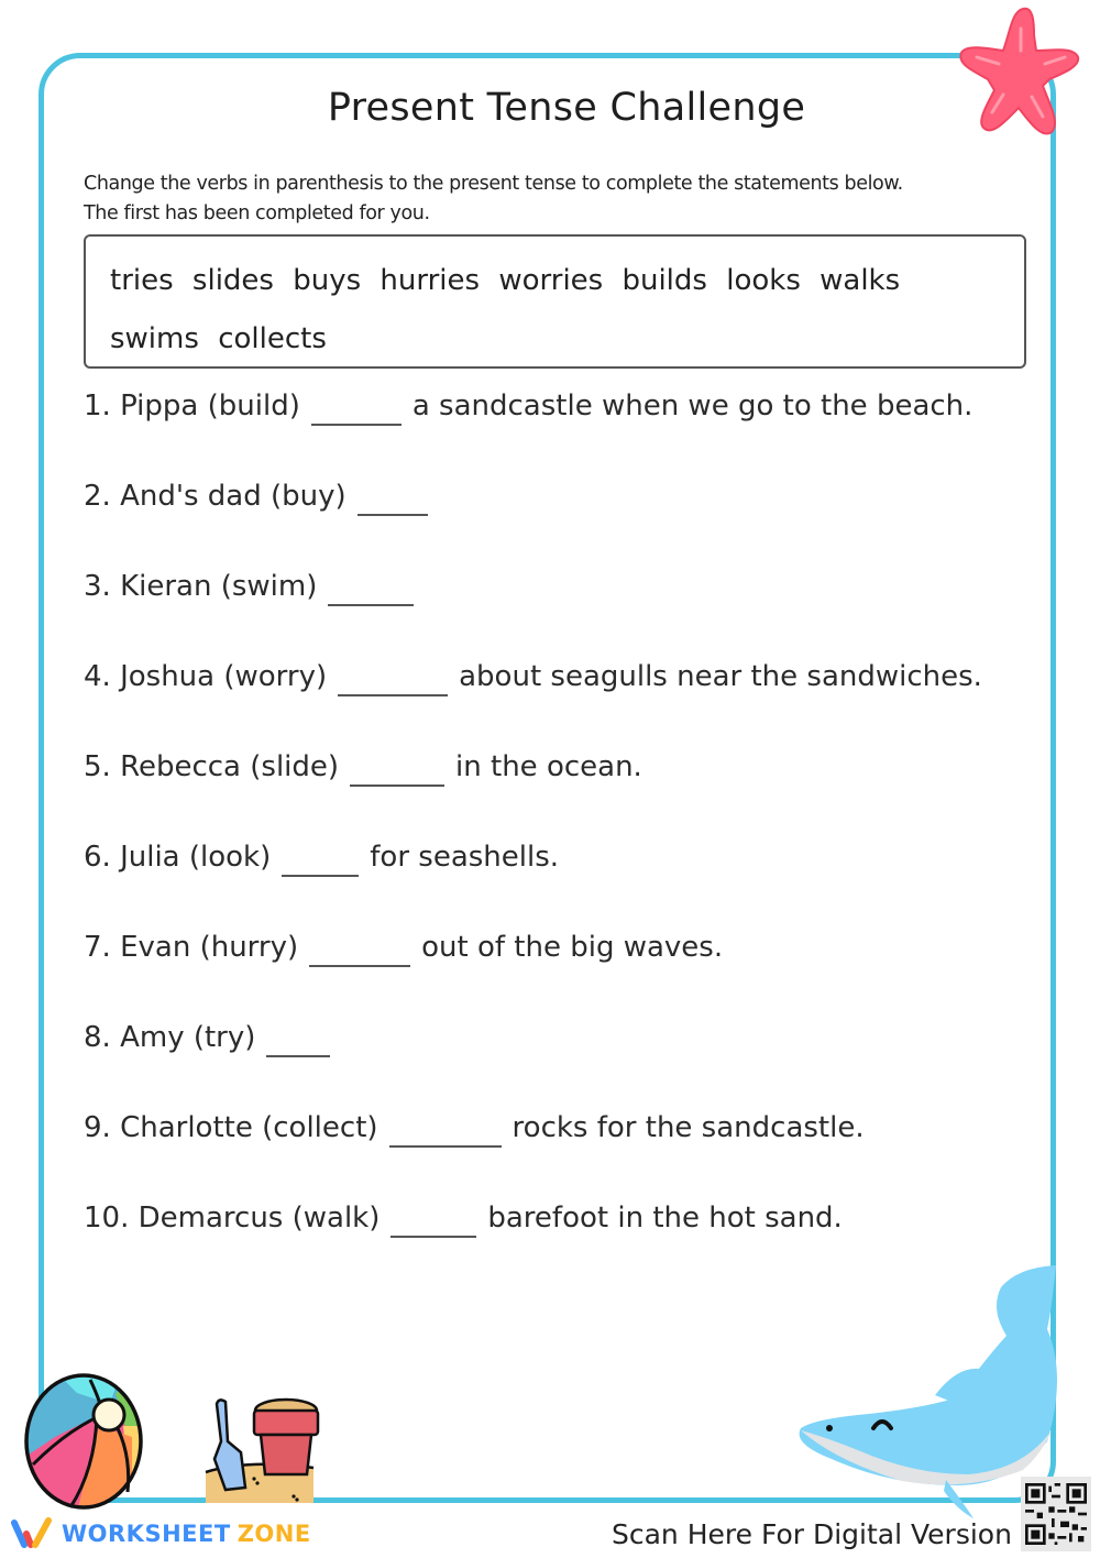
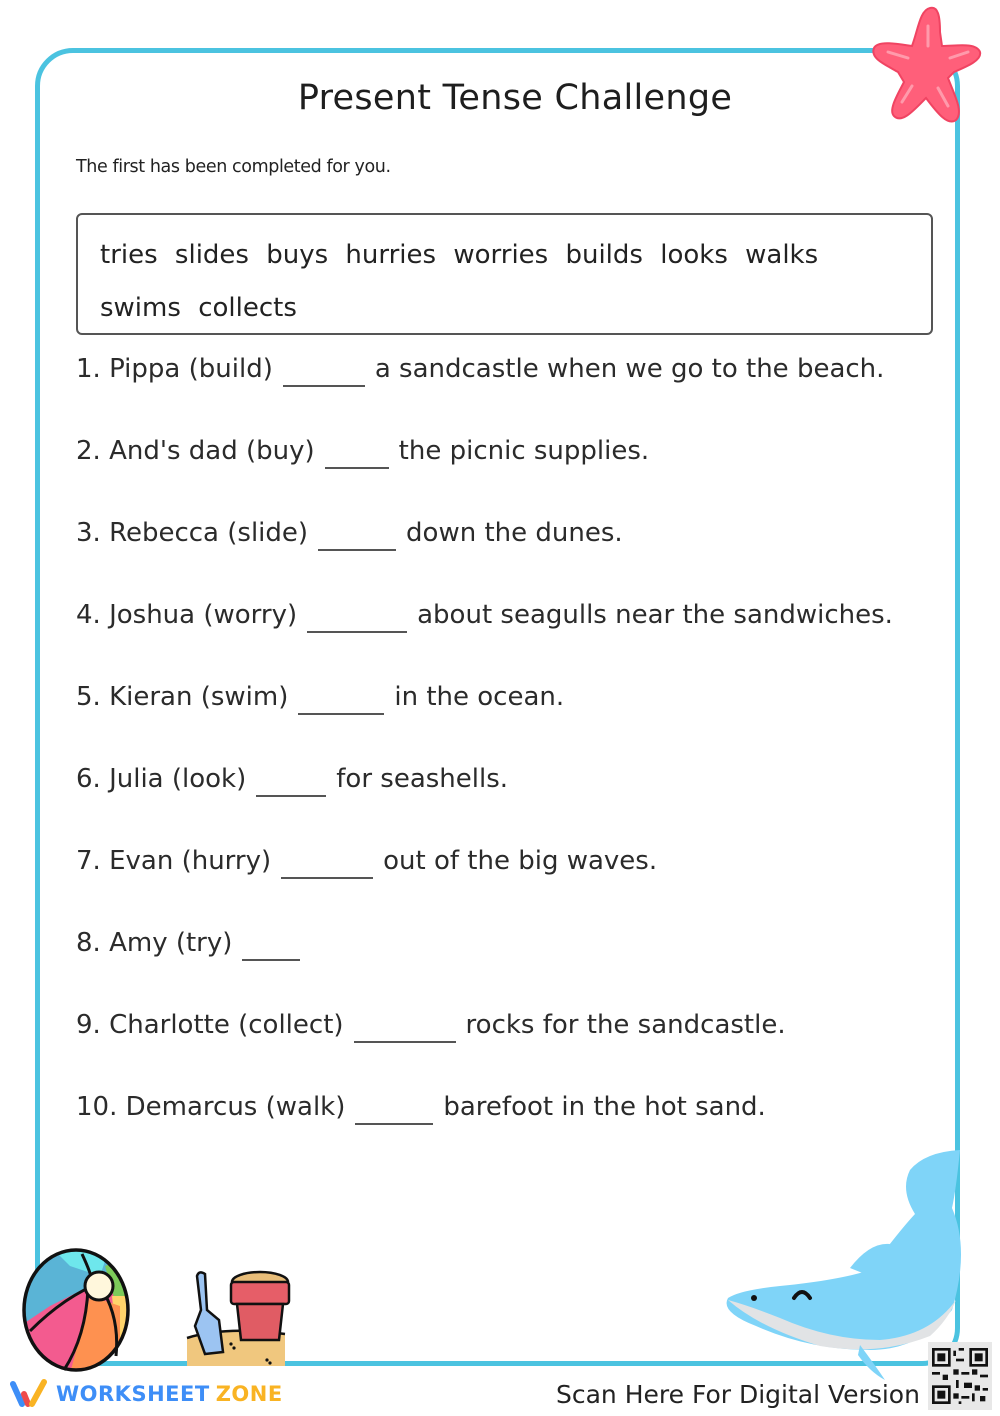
  Present Tense Challenge
- Change the verbs in parenthesis to the present tense to complete the statements below.
  The first has been completed for you.
  tries slides buys hurries worries builds looks walks
  swims collects
  1.
  Pippa (build)
  a sandcastle when we go to the beach.
  2.
  And's dad (buy)
+ the picnic supplies.
  3.
- Kieran (swim)
+ Rebecca (slide)
+ down the dunes.
  4.
  Joshua (worry)
  about seagulls near the sandwiches.
  5.
- Rebecca (slide)
+ Kieran (swim)
  in the ocean.
  6.
  Julia (look)
  for seashells.
  7.
  Evan (hurry)
  out of the big waves.
  8.
  Amy (try)
  9.
  Charlotte (collect)
  rocks for the sandcastle.
  10.
  Demarcus (walk)
  barefoot in the hot sand.
  WORKSHEET
  ZONE
  Scan Here For Digital Version
